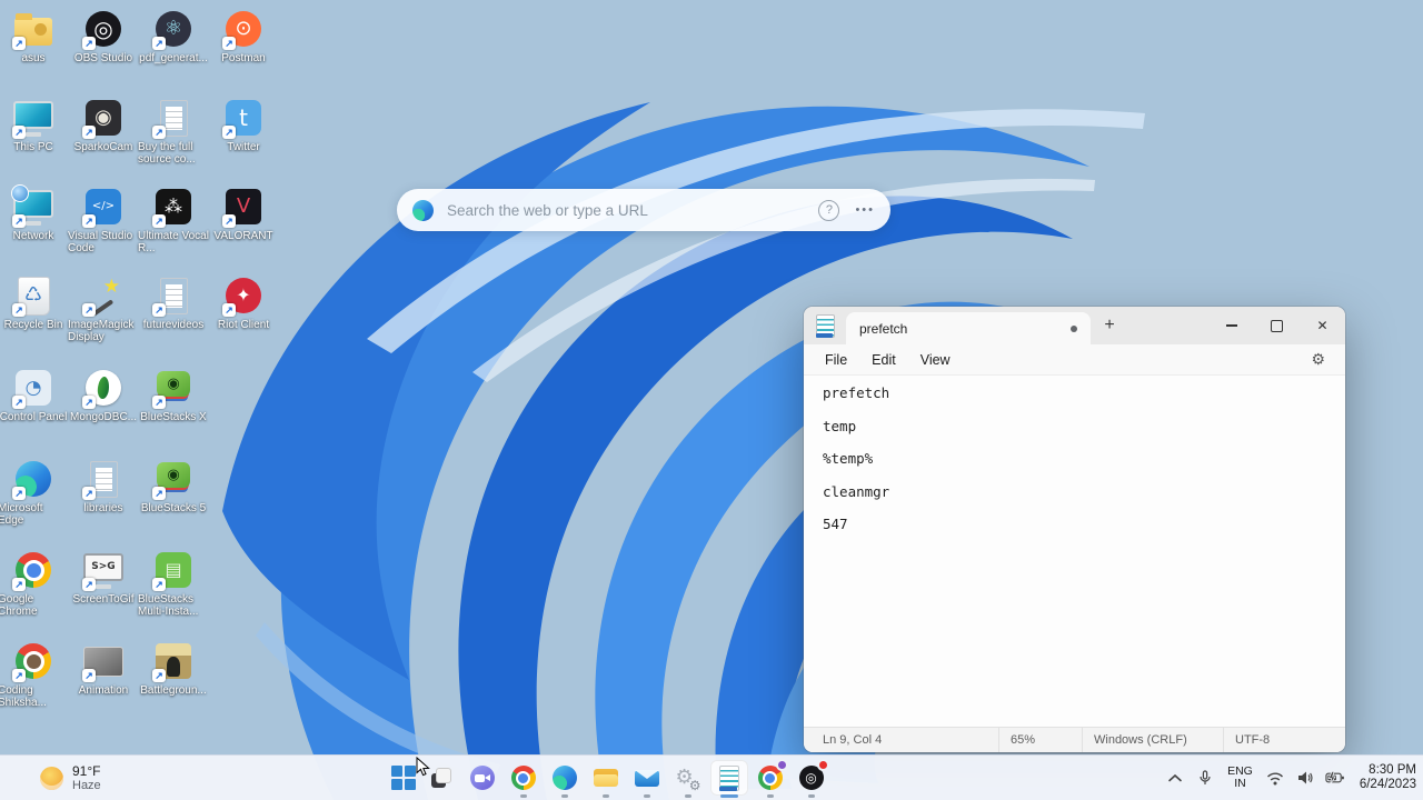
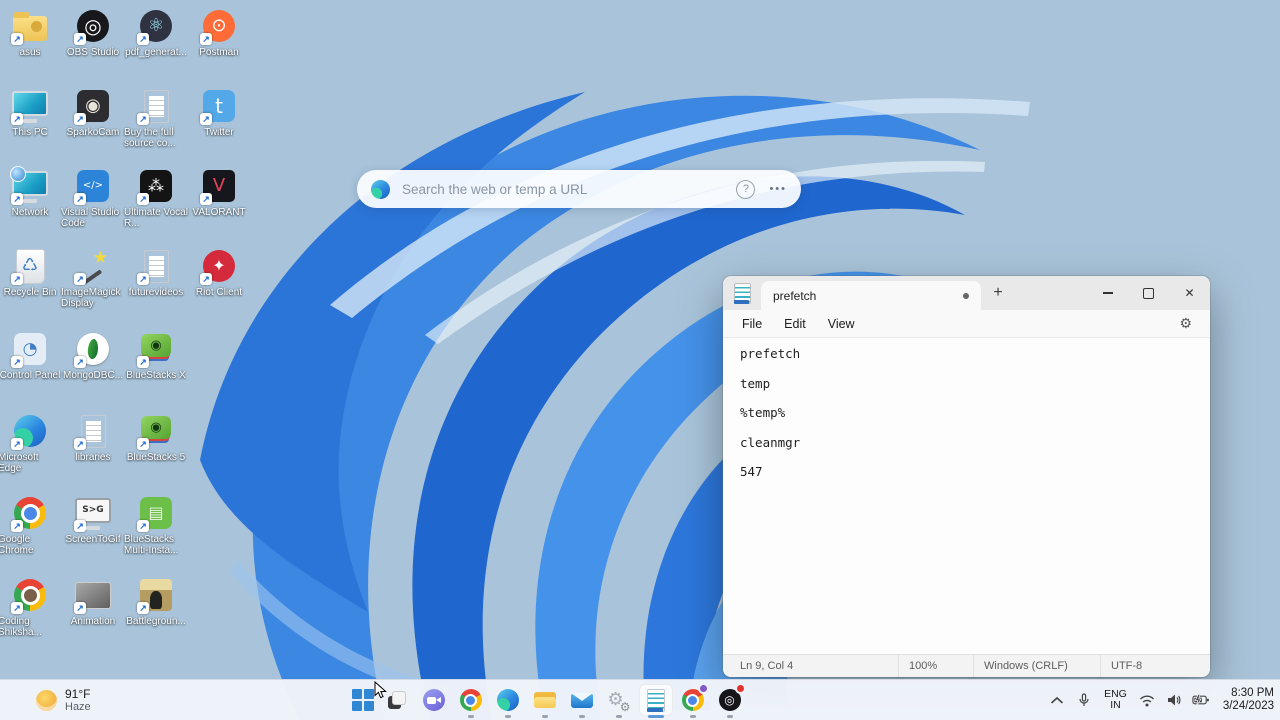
  asus
  ◎
  OBS Studio
  ⚛
  pdf_generat...
  ⊙
  Postman
  This PC
  ◉
  SparkoCam
  Buy the full source co...
  t
  Twitter
  Network
  </>
  Visual Studio Code
  ⁂
  Ultimate Vocal R...
  V
  VALORANT
  ♺
  Recycle Bin
  ★
  ImageMagick Display
  futurevideos
  ✦
  Riot Client
  ◔
  Control Panel
  MongoDBC...
  ◉
  BlueStacks X
  Microsoft Edge
  libraries
  ◉
  BlueStacks 5
  Google Chrome
  S>G
  ScreenToGif
  ▤
  BlueStacks Multi-Insta...
  Coding Shiksha...
  Animation
  Battlegroun...
- Search the web or type a URL
+ Search the web or temp a URL
  ?
  •••
  prefetch
  +
  ✕
  File
  Edit
  View
  ⚙
  prefetch
  temp
  %temp%
  cleanmgr
  547
  Ln 9, Col 4
- 65%
+ 100%
  Windows (CRLF)
  UTF-8
  91°F
  Haze
  ◎
  ENG
  IN
  8:30 PM
- 6/24/2023
+ 3/24/2023
